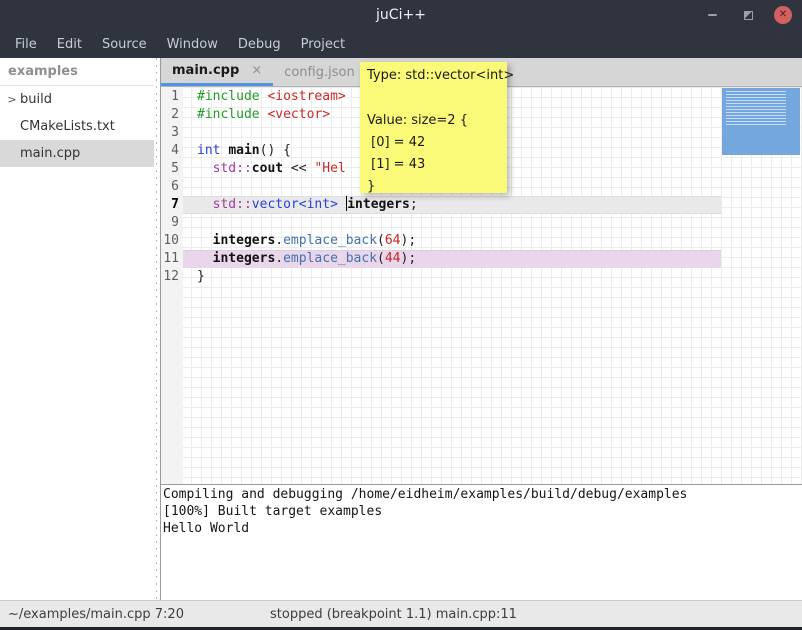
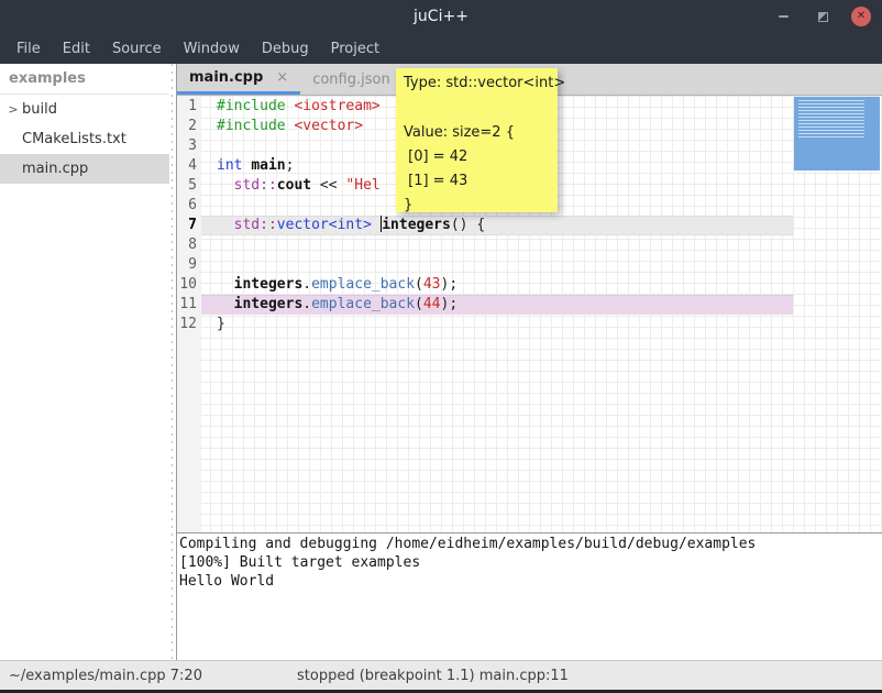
  juCi++
  ✕
  File
  Edit
  Source
  Window
  Debug
  Project
  examples
  >
  build
  CMakeLists.txt
  main.cpp
  main.cpp
  ×
  config.json
  1
  #include <iostream>
  2
  #include <vector>
  3
  4
- int main() {
+ int main;
  5
  std::cout << "Hel
  6
  7
- std::vector<int> integers;
+ std::vector<int> integers() {
+ 8
  9
  10
- integers.emplace_back(64);
+ integers.emplace_back(43);
  11
  integers.emplace_back(44);
  12
  }
  Compiling and debugging /home/eidheim/examples/build/debug/examples
  [100%] Built target examples
  Hello World
  ~/examples/main.cpp 7:20
  stopped (breakpoint 1.1) main.cpp:11
  Type: std::vector<int>
  Value: size=2 {
  [0] = 42
  [1] = 43
  }
